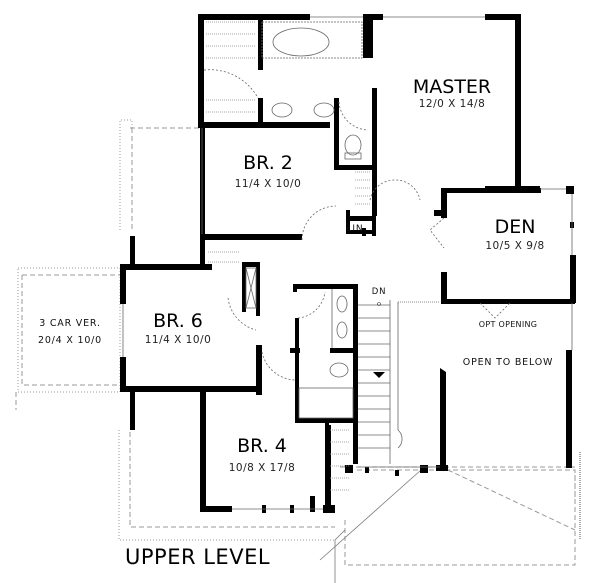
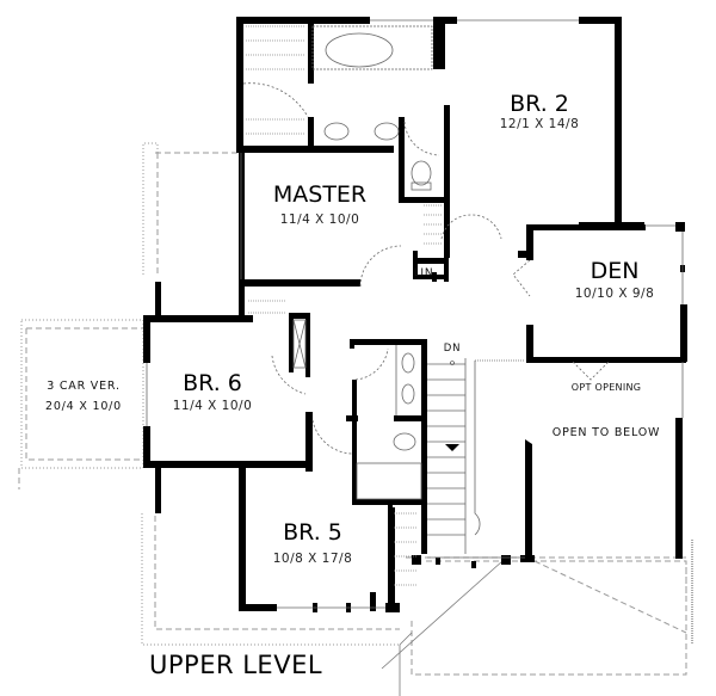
- MASTER
+ BR. 2
- 12/0 X 14/8
+ 12/1 X 14/8
- BR. 2
+ MASTER
  11/4 X 10/0
  DEN
- 10/5 X 9/8
+ 10/10 X 9/8
  BR. 6
  11/4 X 10/0
- BR. 4
+ BR. 5
  10/8 X 17/8
  3 CAR VER.
  20/4 X 10/0
  LIN
  DN
  OPT OPENING
  OPEN TO BELOW
  UPPER LEVEL
